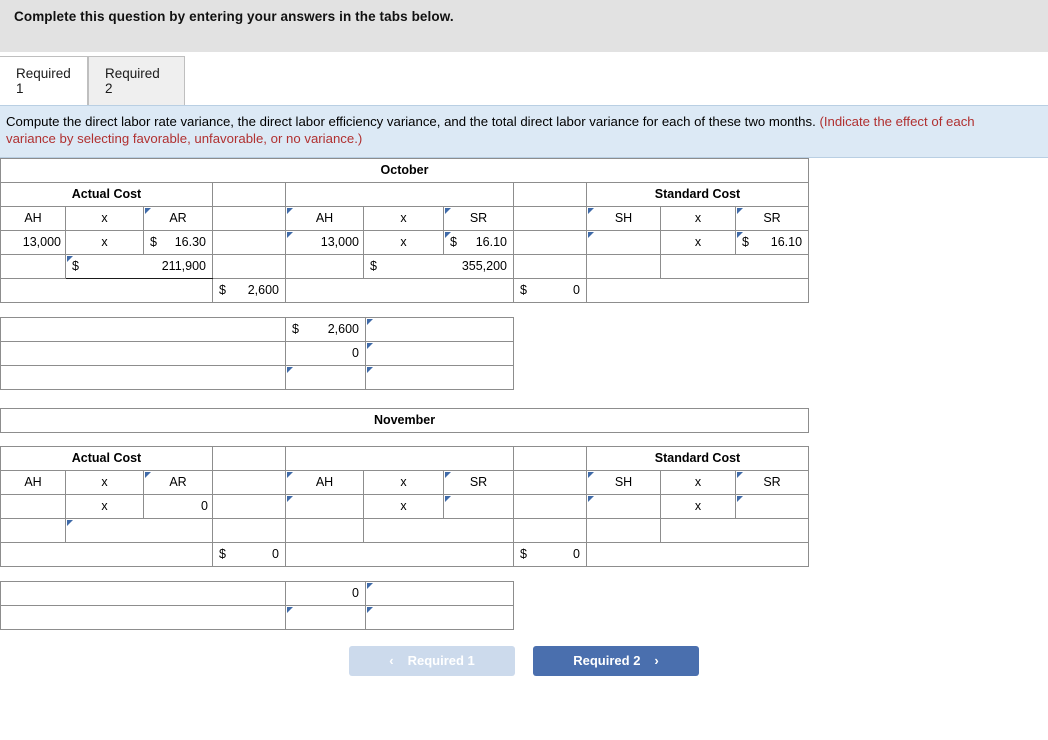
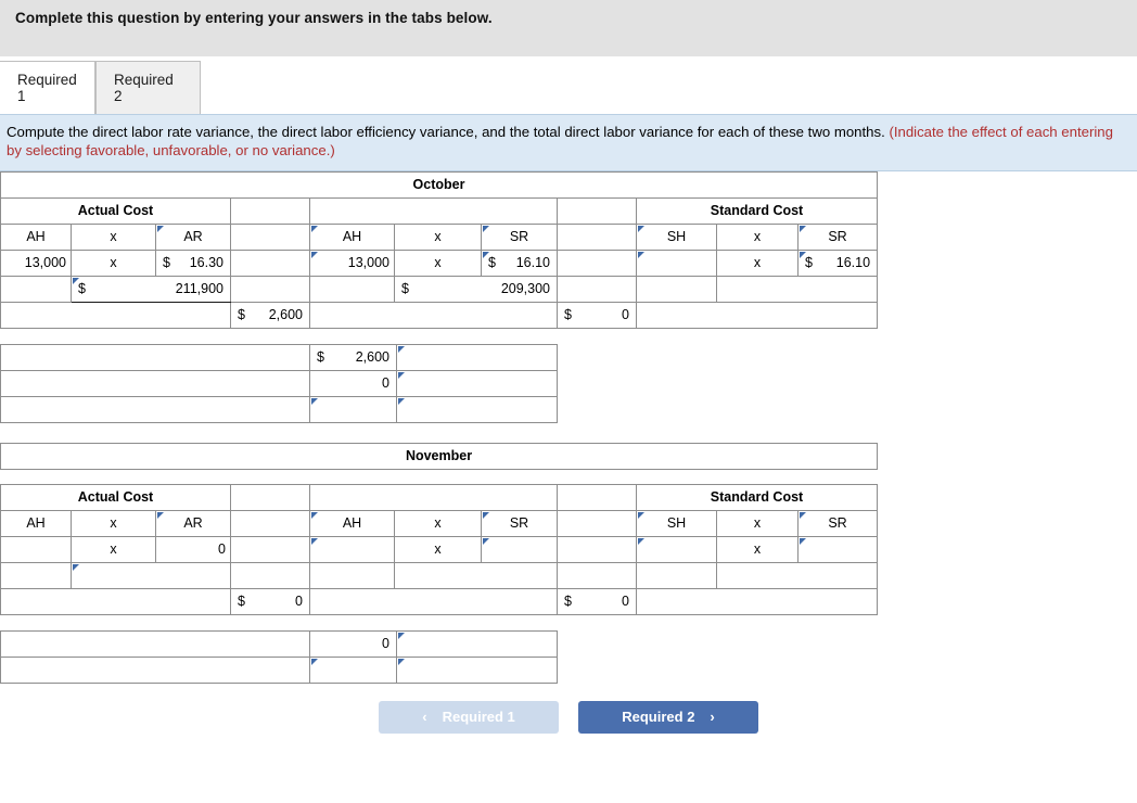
  Complete this question by entering your answers in the tabs below.
  Required 1
  Required 2
- Compute the direct labor rate variance, the direct labor efficiency variance, and the total direct labor variance for each of these two months. (Indicate the effect of each variance by selecting favorable, unfavorable, or no variance.)
+ Compute the direct labor rate variance, the direct labor efficiency variance, and the total direct labor variance for each of these two months. (Indicate the effect of each entering by selecting favorable, unfavorable, or no variance.)
  October
  Actual Cost				Standard Cost
  AH	x	AR		AH	x	SR		SH	x	SR
  13,000	x	$ 16.30		13,000	x	$ 16.10			x	$ 16.10
- 	$ 211,900			$ 355,200
+ 	$ 211,900			$ 209,300
  	$ 2,600		$ 0
  	$ 2,600
  	0
  November
  Actual Cost				Standard Cost
  AH	x	AR		AH	x	SR		SH	x	SR
  	x	0			x				x
  	$ 0		$ 0
  	0
  ‹
  Required 1
  Required 2
  ›
